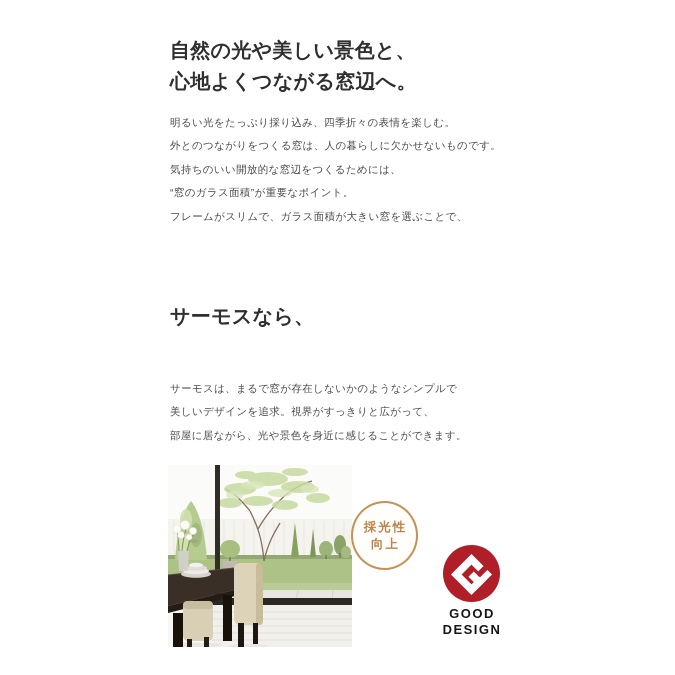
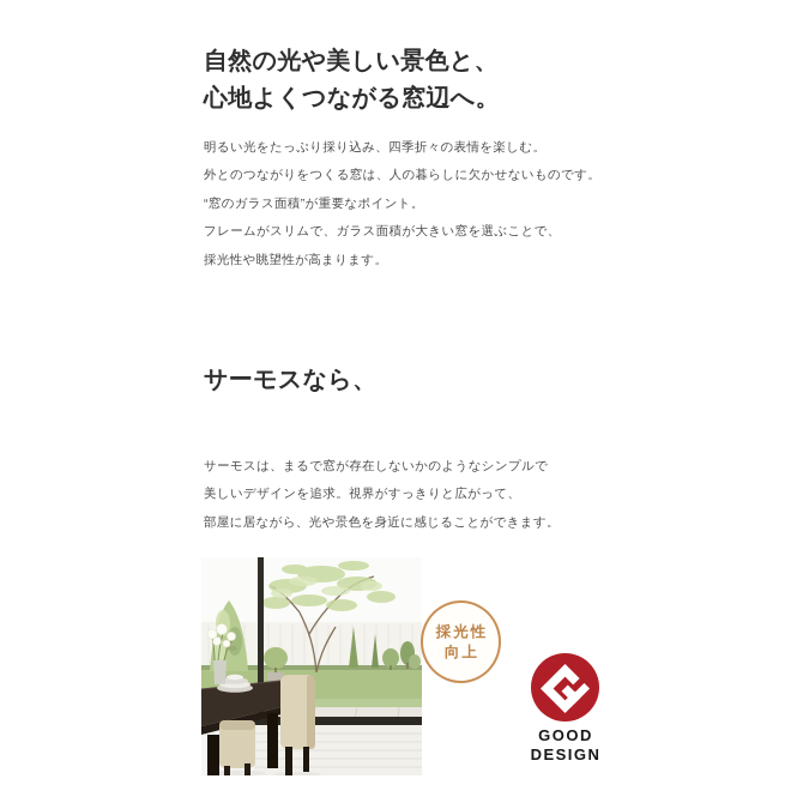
  自然の光や美しい景色と、
  心地よくつながる窓辺へ。
  明るい光をたっぷり採り込み、四季折々の表情を楽しむ。
  外とのつながりをつくる窓は、人の暮らしに欠かせないものです。
- 気持ちのいい開放的な窓辺をつくるためには、
  “窓のガラス面積”が重要なポイント。
  フレームがスリムで、ガラス面積が大きい窓を選ぶことで、
+ 採光性や眺望性が高まります。
  サーモスなら、
  サーモスは、まるで窓が存在しないかのようなシンプルで
  美しいデザインを追求。視界がすっきりと広がって、
  部屋に居ながら、光や景色を身近に感じることができます。
  採光性
  向上
  GOOD
  DESIGN
